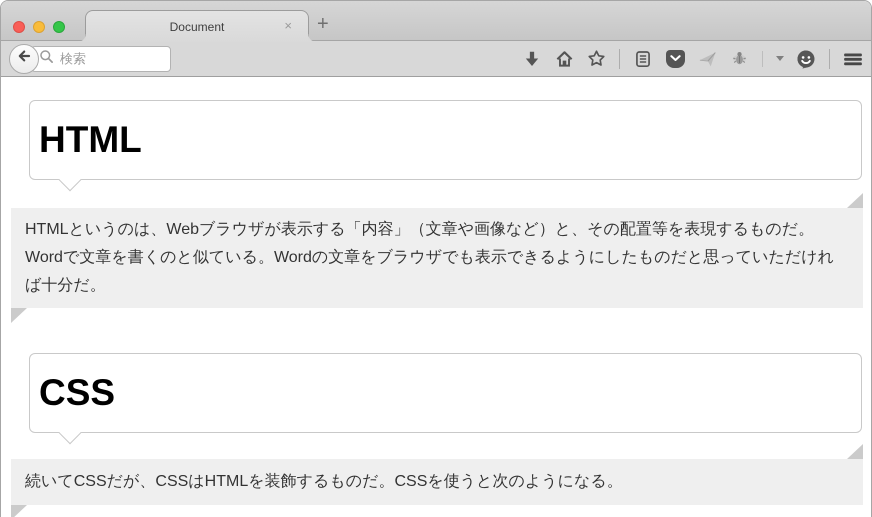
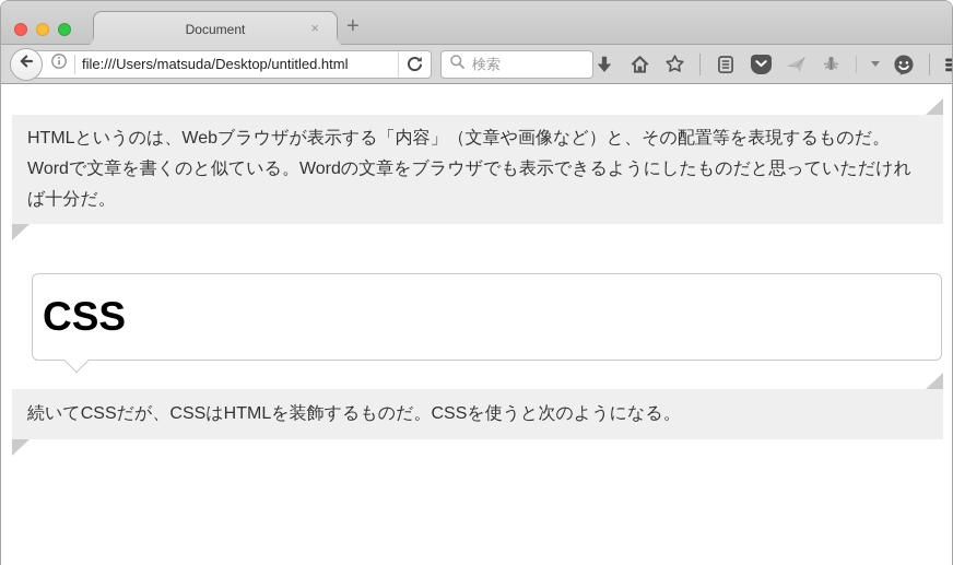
  Document
  ×
  +
+ file:///Users/matsuda/Desktop/untitled.html
  検索
- HTML
  HTMLというのは、Webブラウザが表示する「内容」（文章や画像など）と、その配置等を表現するものだ。Wordで文章を書くのと似ている。Wordの文章をブラウザでも表示できるようにしたものだと思っていただければ十分だ。
  CSS
  続いてCSSだが、CSSはHTMLを装飾するものだ。CSSを使うと次のようになる。
